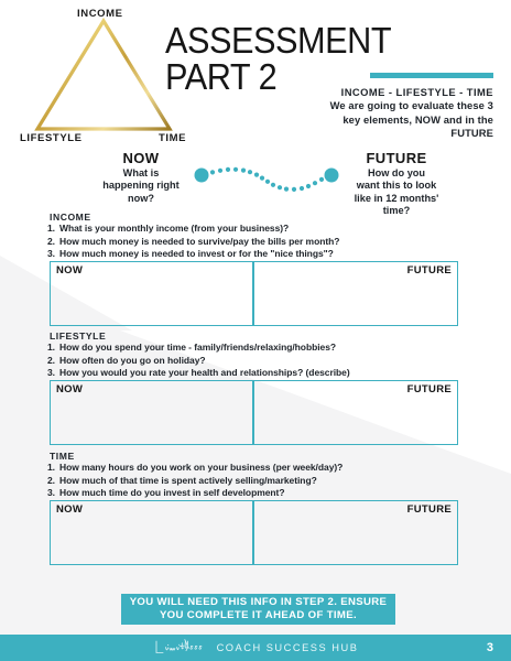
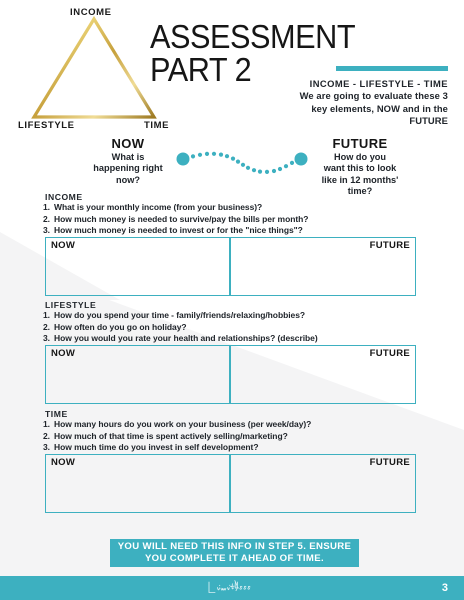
  INCOME
  LIFESTYLE
  TIME
  ASSESSMENT PART 2
  INCOME - LIFESTYLE - TIME
  We are going to evaluate these 3
  key elements, NOW and in the
  FUTURE
  NOW
  What is
  happening right
  now?
  FUTURE
  How do you
  want this to look
  like in 12 months'
  time?
  INCOME
  1. What is your monthly income (from your business)?
  2. How much money is needed to survive/pay the bills per month?
  3. How much money is needed to invest or for the "nice things"?
  NOW
  FUTURE
  LIFESTYLE
  1. How do you spend your time - family/friends/relaxing/hobbies?
  2. How often do you go on holiday?
  3. How you would you rate your health and relationships? (describe)
  NOW
  FUTURE
  TIME
  1. How many hours do you work on your business (per week/day)?
  2. How much of that time is spent actively selling/marketing?
  3. How much time do you invest in self development?
  NOW
  FUTURE
- YOU WILL NEED THIS INFO IN STEP 2. ENSURE
+ YOU WILL NEED THIS INFO IN STEP 5. ENSURE
  YOU COMPLETE IT AHEAD OF TIME.
- COACH SUCCESS HUB
  3
